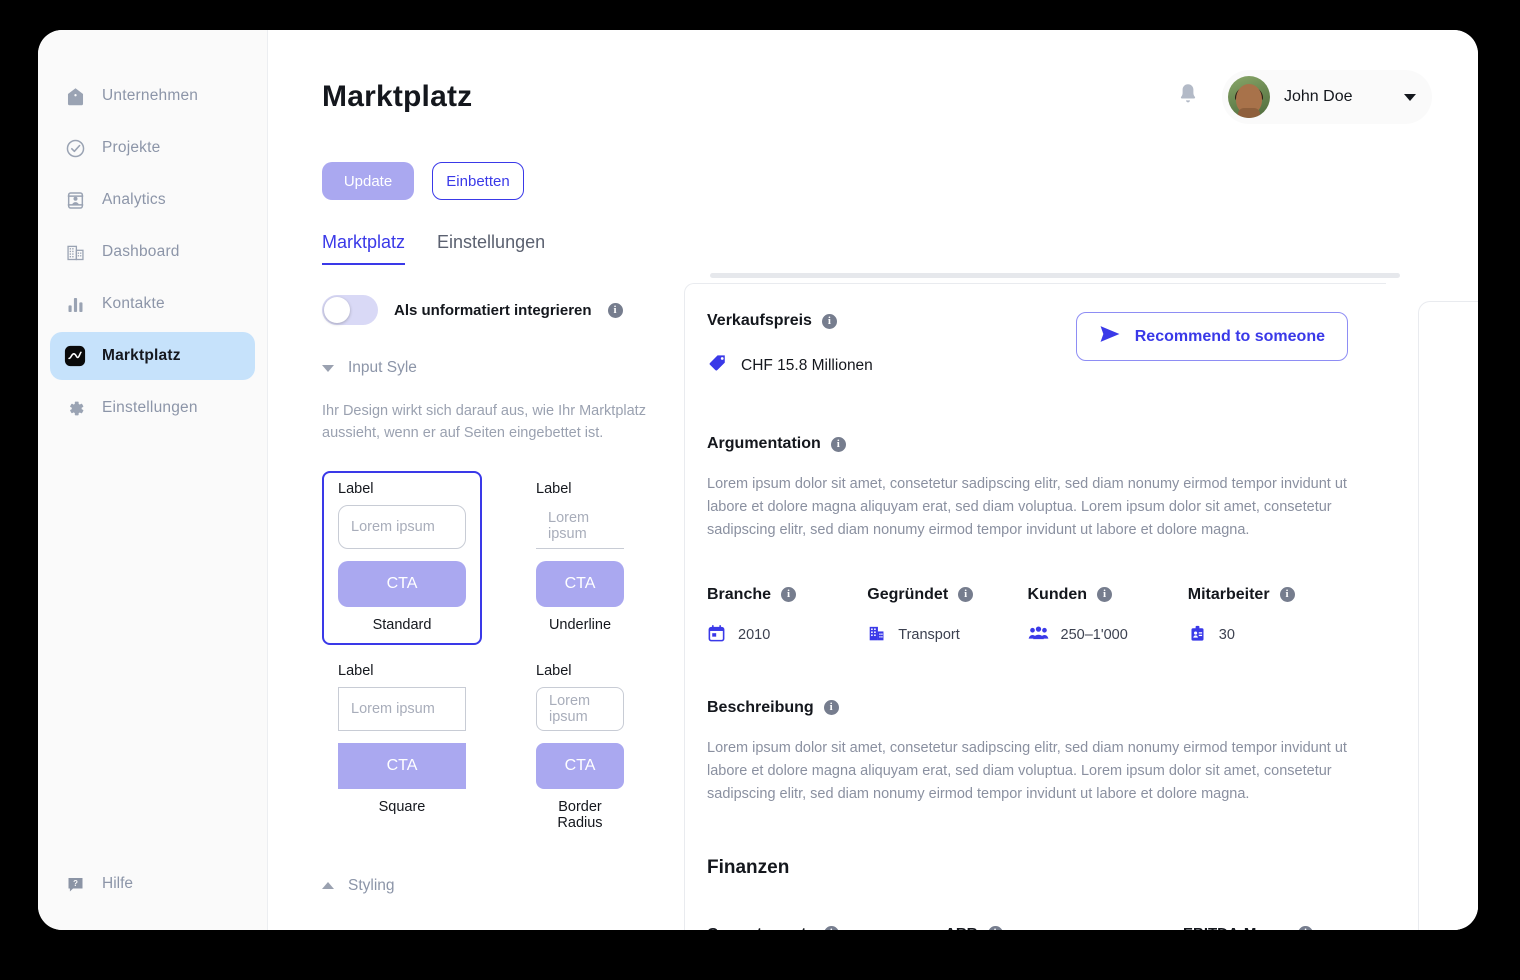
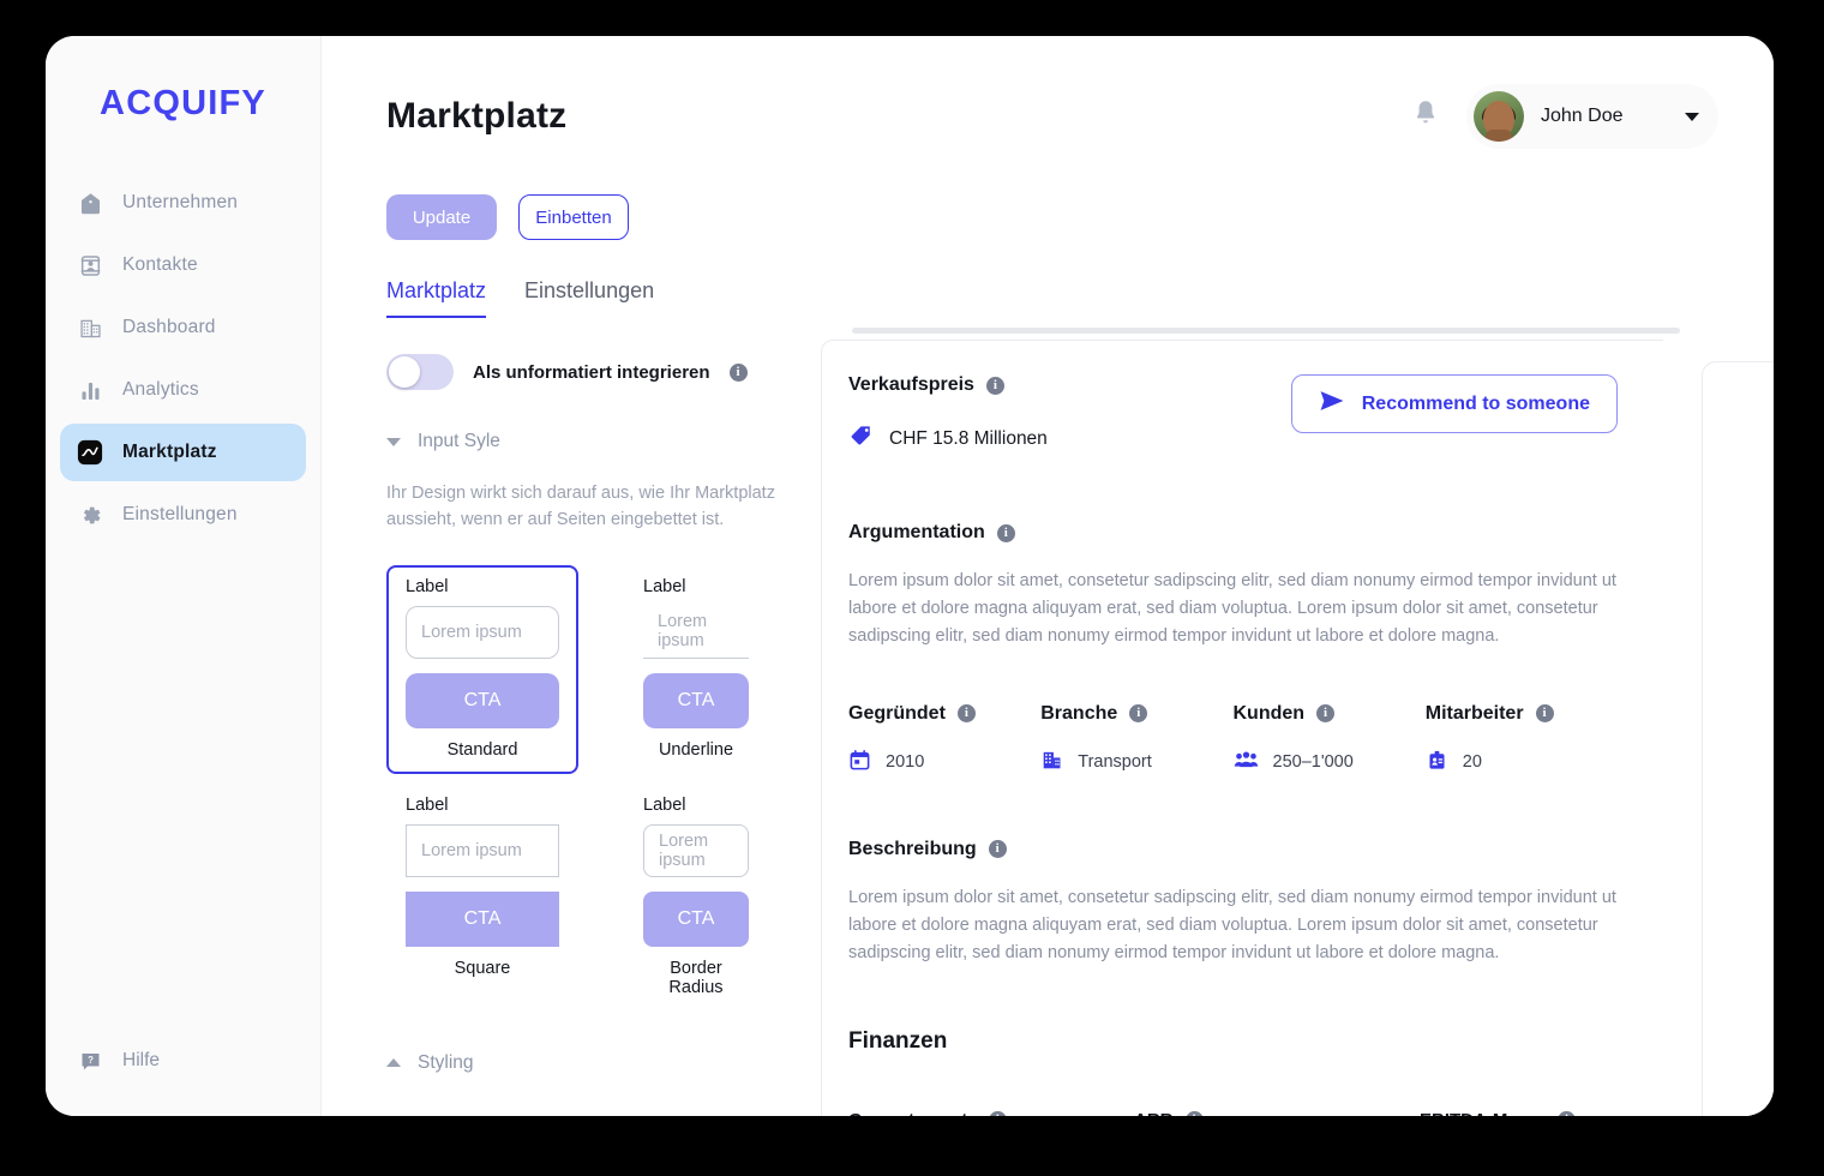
+ ACQUIFY
  Unternehmen
- Projekte
- Analytics
+ Kontakte
  Dashboard
- Kontakte
+ Analytics
  Marktplatz
  Einstellungen
  ?
  Hilfe
  Marktplatz
  John Doe
  Update
  Einbetten
  Marktplatz
  Einstellungen
  Als unformatiert integrieren
  i
  Input Syle
  Ihr Design wirkt sich darauf aus, wie Ihr Marktplatz aussieht, wenn er auf Seiten eingebettet ist.
  Label
  Lorem ipsum
  CTA
  Standard
  Label
  Lorem ipsum
  CTA
  Underline
  Label
  Lorem ipsum
  CTA
  Square
  Label
  Lorem ipsum
  CTA
  Border Radius
  Styling
  Verkaufspreis
  i
  CHF 15.8 Millionen
  Recommend to someone
  Argumentation
  i
  Lorem ipsum dolor sit amet, consetetur sadipscing elitr, sed diam nonumy eirmod tempor invidunt ut labore et dolore magna aliquyam erat, sed diam voluptua. Lorem ipsum dolor sit amet, consetetur sadipscing elitr, sed diam nonumy eirmod tempor invidunt ut labore et dolore magna.
- Branche
+ Gegründet
  i
  2010
- Gegründet
+ Branche
  i
  Transport
  Kunden
  i
  250–1'000
  Mitarbeiter
  i
- 30
+ 20
  Beschreibung
  i
  Lorem ipsum dolor sit amet, consetetur sadipscing elitr, sed diam nonumy eirmod tempor invidunt ut labore et dolore magna aliquyam erat, sed diam voluptua. Lorem ipsum dolor sit amet, consetetur sadipscing elitr, sed diam nonumy eirmod tempor invidunt ut labore et dolore magna.
  Finanzen
